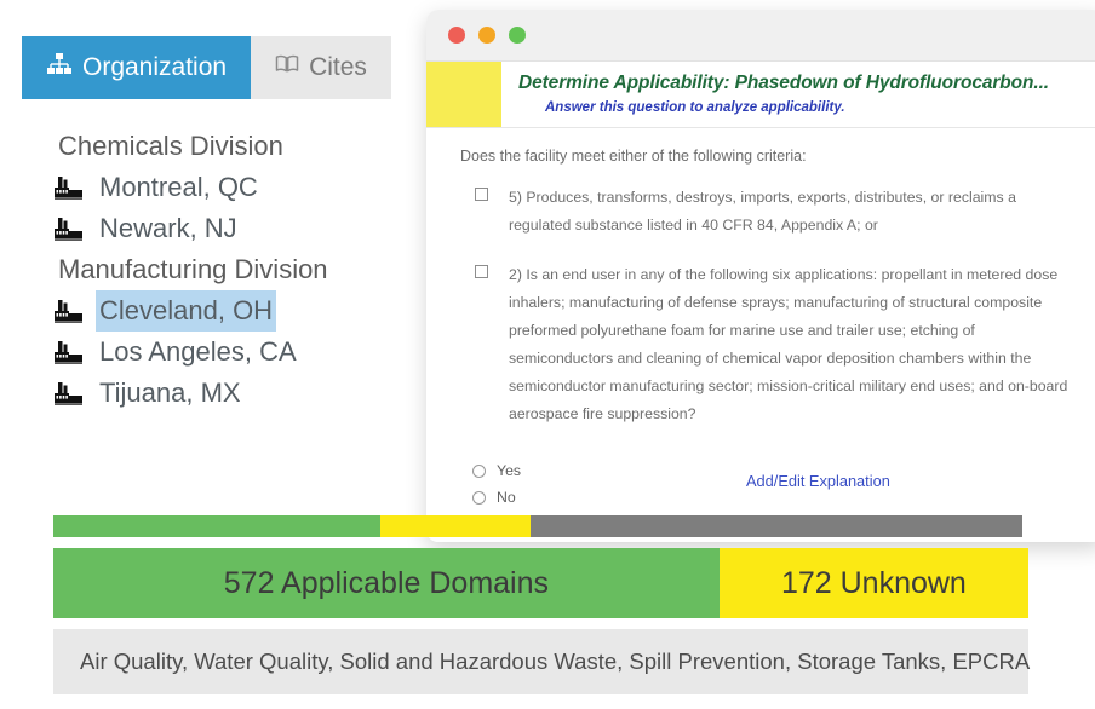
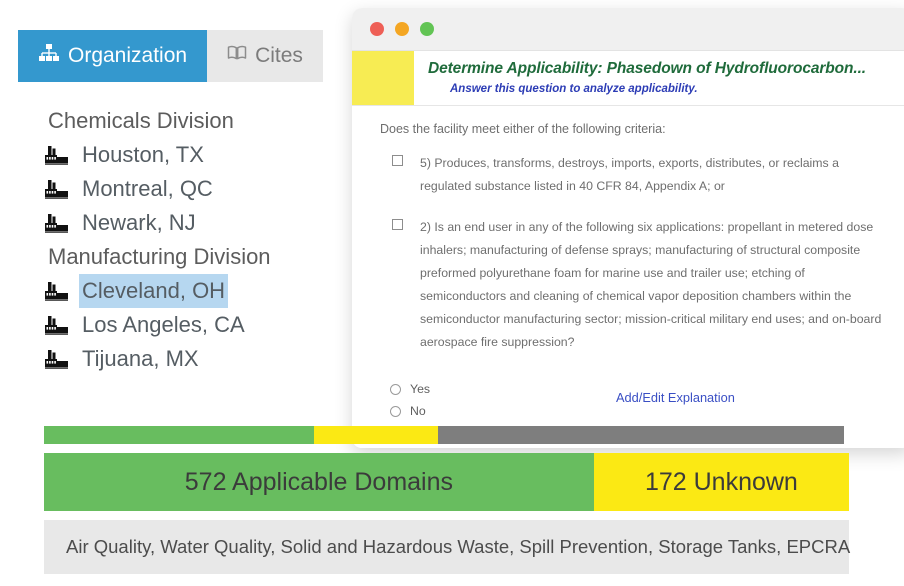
  Organization
  Cites
  Chemicals Division
+ Houston, TX
  Montreal, QC
  Newark, NJ
  Manufacturing Division
  Cleveland, OH
  Los Angeles, CA
  Tijuana, MX
  Determine Applicability: Phasedown of Hydrofluorocarbon...
  Answer this question to analyze applicability.
  Does the facility meet either of the following criteria:
  5) Produces, transforms, destroys, imports, exports, distributes, or reclaims a regulated substance listed in 40 CFR 84, Appendix A; or
  2) Is an end user in any of the following six applications: propellant in metered dose inhalers; manufacturing of defense sprays; manufacturing of structural composite preformed polyurethane foam for marine use and trailer use; etching of semiconductors and cleaning of chemical vapor deposition chambers within the semiconductor manufacturing sector; mission-critical military end uses; and on-board aerospace fire suppression?
  Yes
  No
  Add/Edit Explanation
  572 Applicable Domains
  172 Unknown
  Air Quality, Water Quality, Solid and Hazardous Waste, Spill Prevention, Storage Tanks, EPCRA
